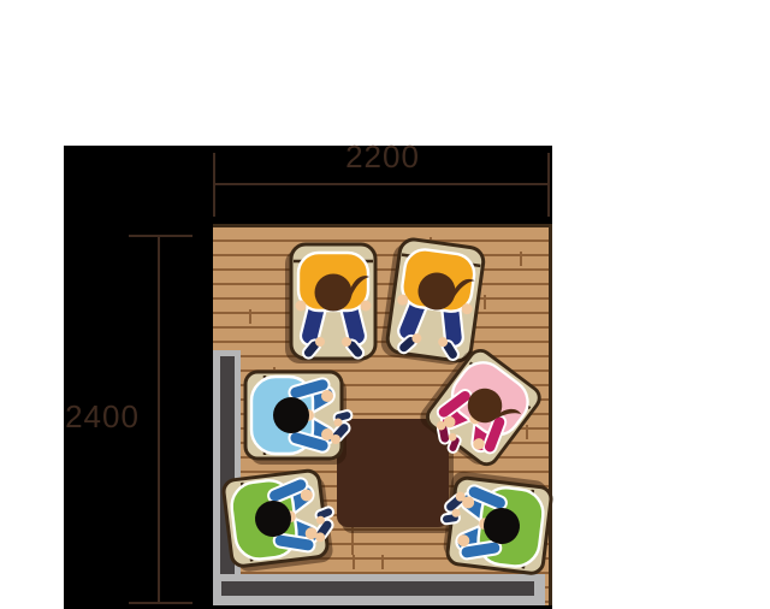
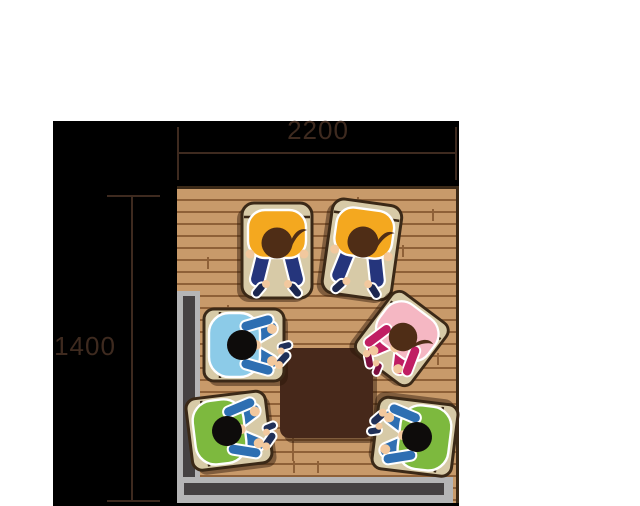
  2200
- 2400
+ 1400
